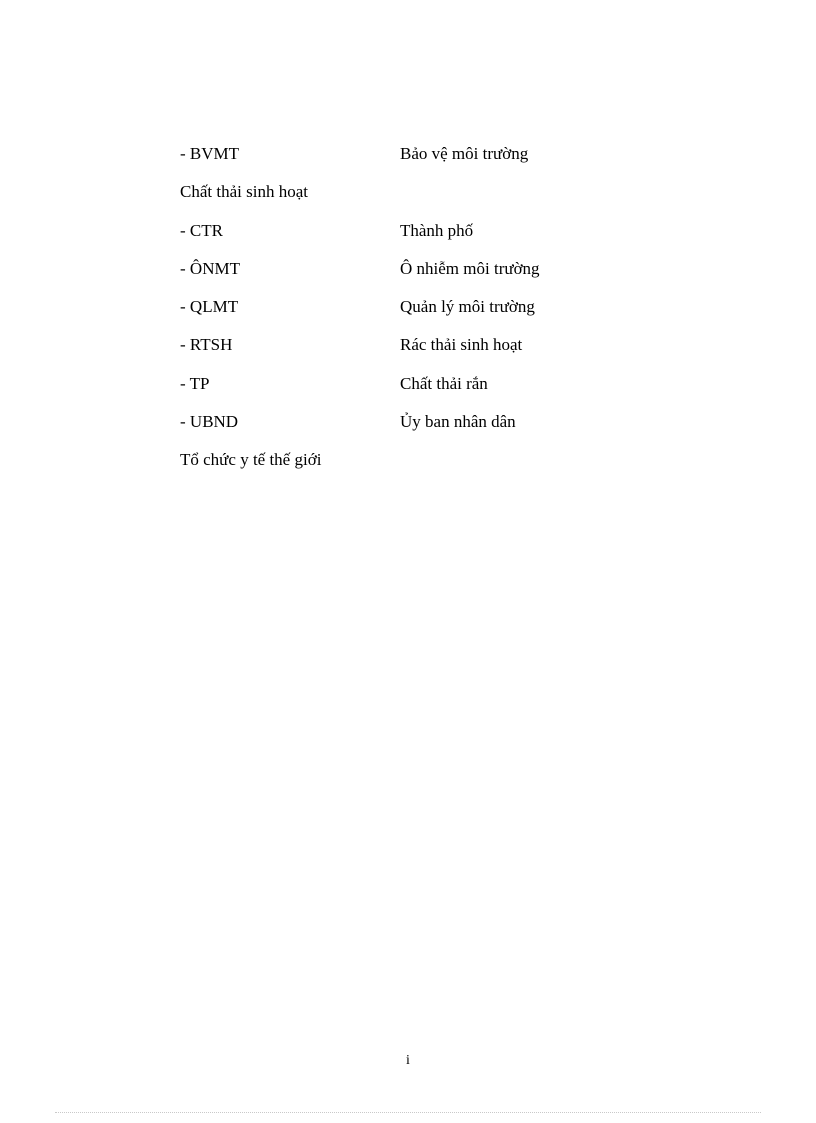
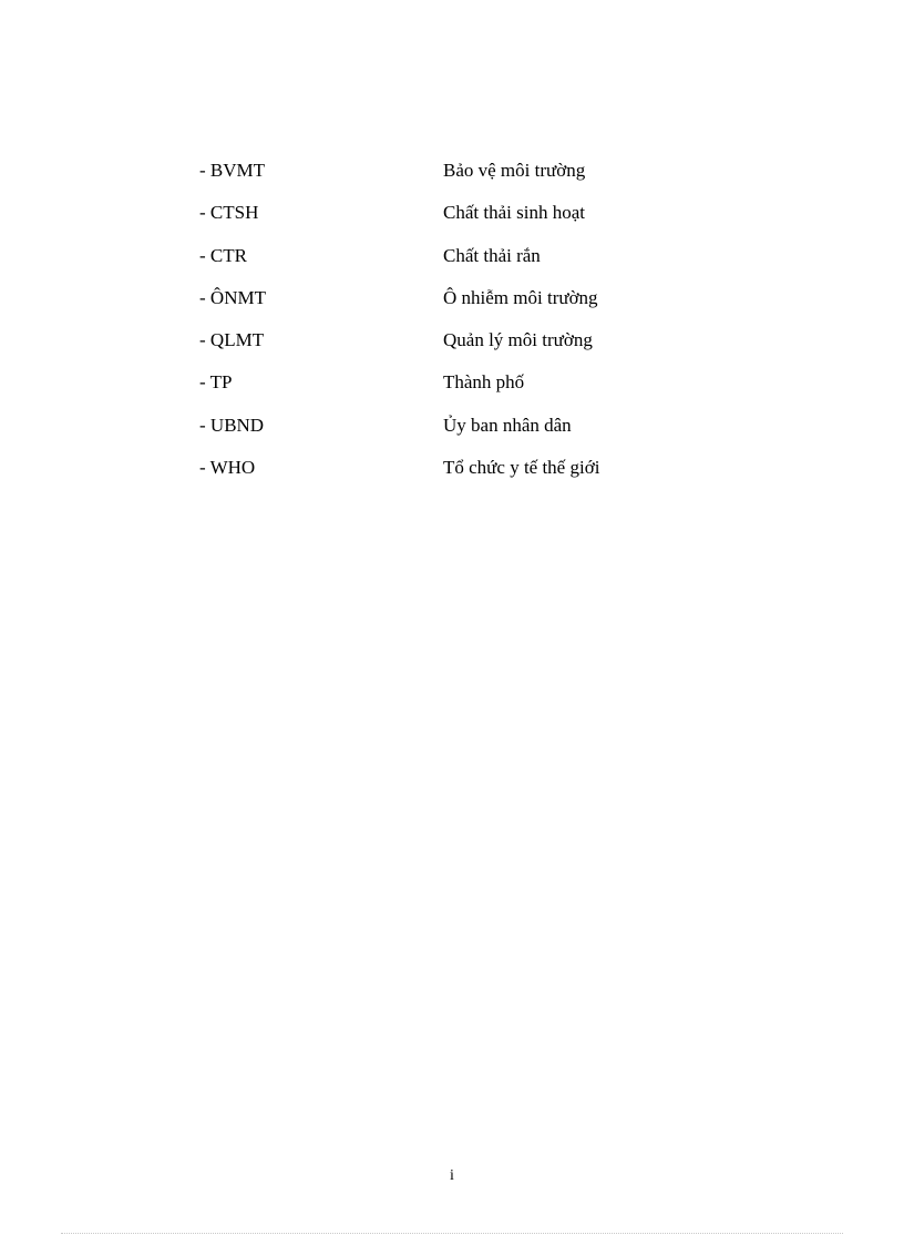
  - BVMT
  Bảo vệ môi trường
+ - CTSH
  Chất thải sinh hoạt
  - CTR
- Thành phố
+ Chất thải rắn
  - ÔNMT
  Ô nhiễm môi trường
  - QLMT
  Quản lý môi trường
- - RTSH
- Rác thải sinh hoạt
  - TP
- Chất thải rắn
+ Thành phố
  - UBND
  Ủy ban nhân dân
+ - WHO
  Tổ chức y tế thế giới
  i
